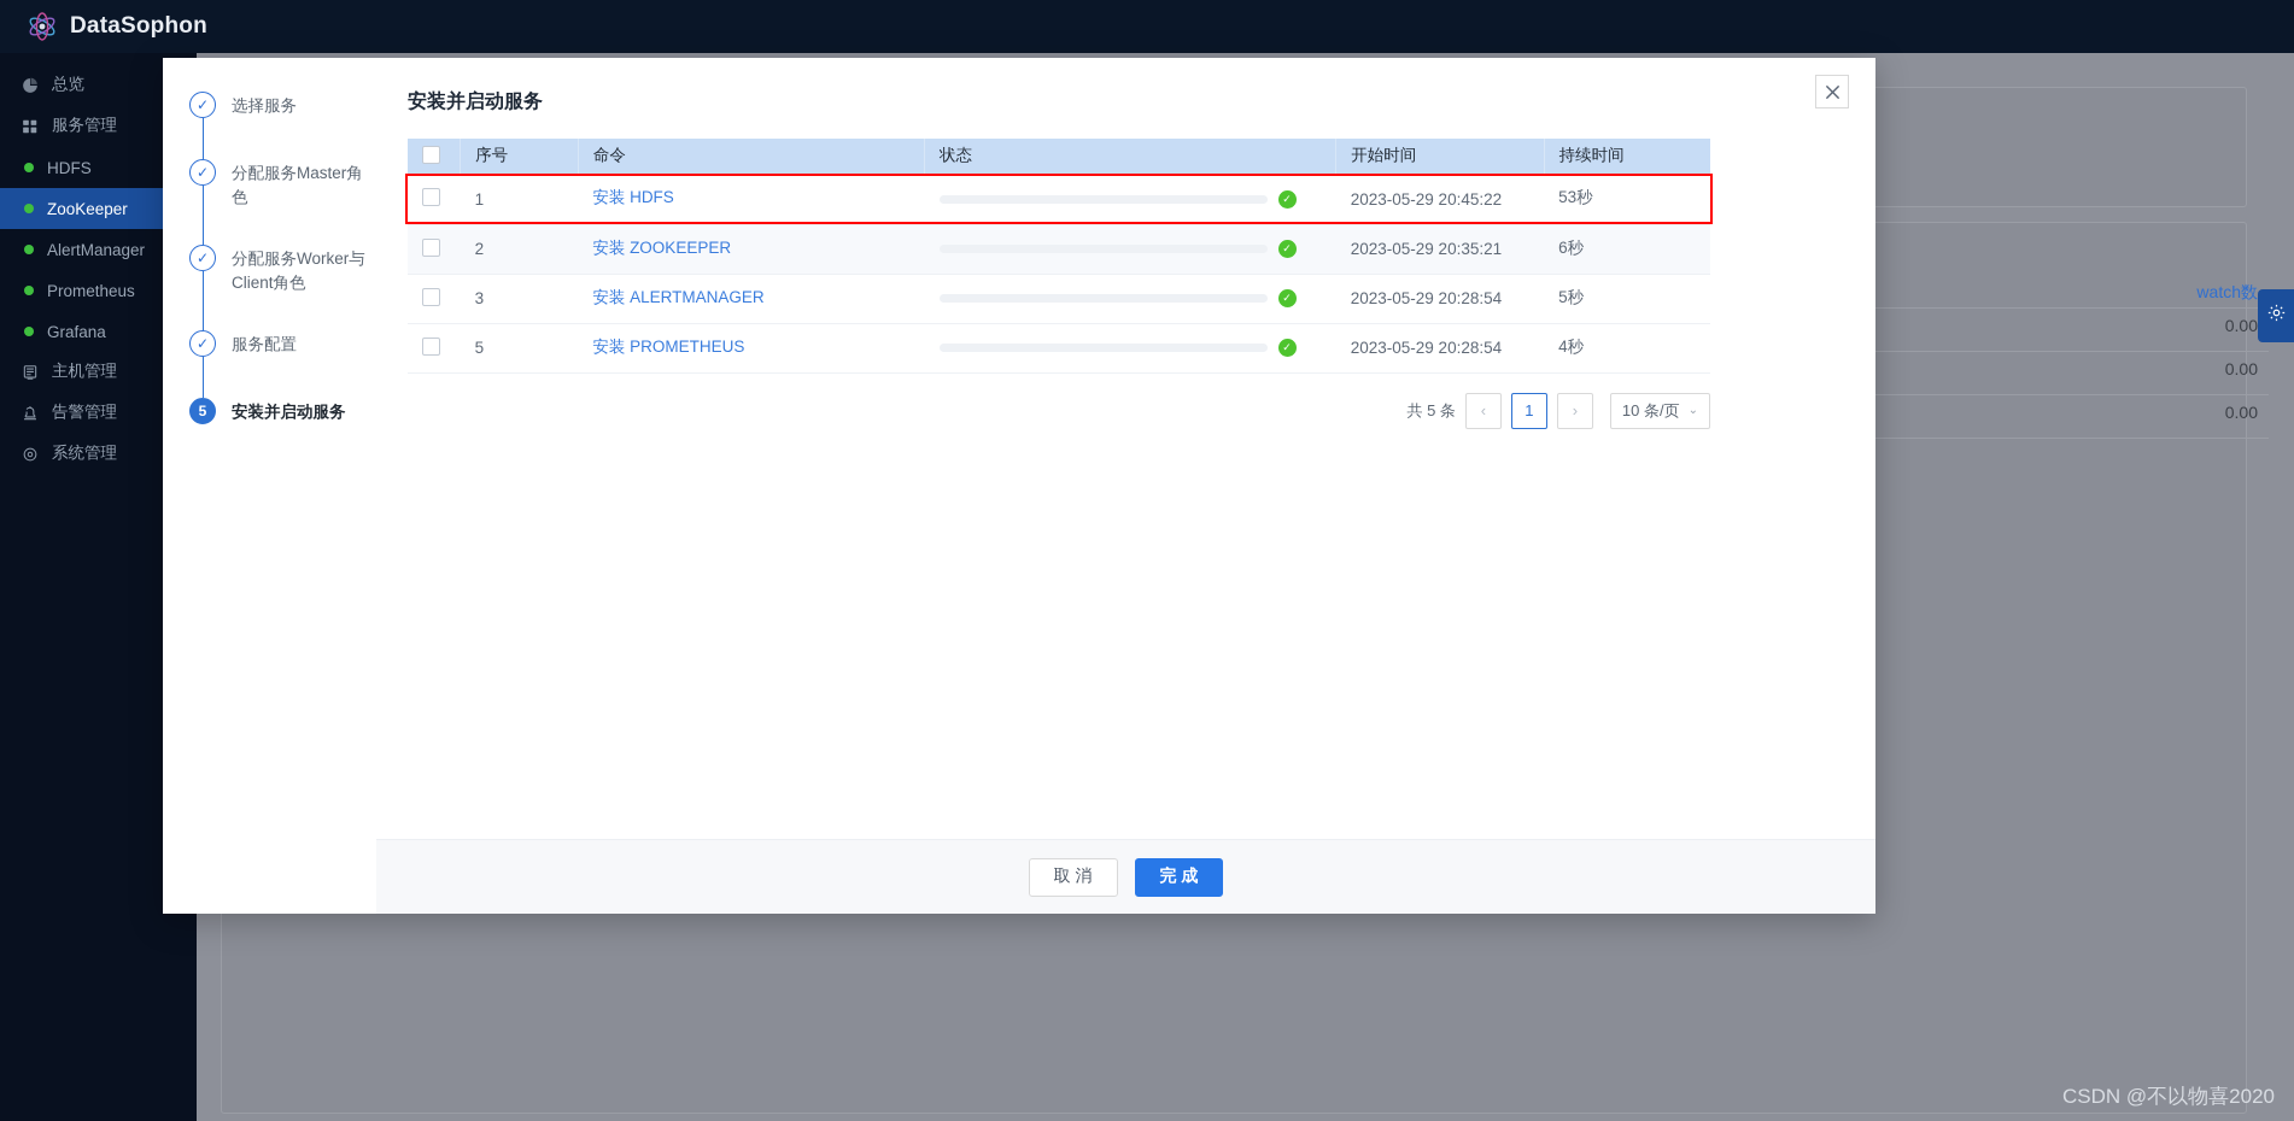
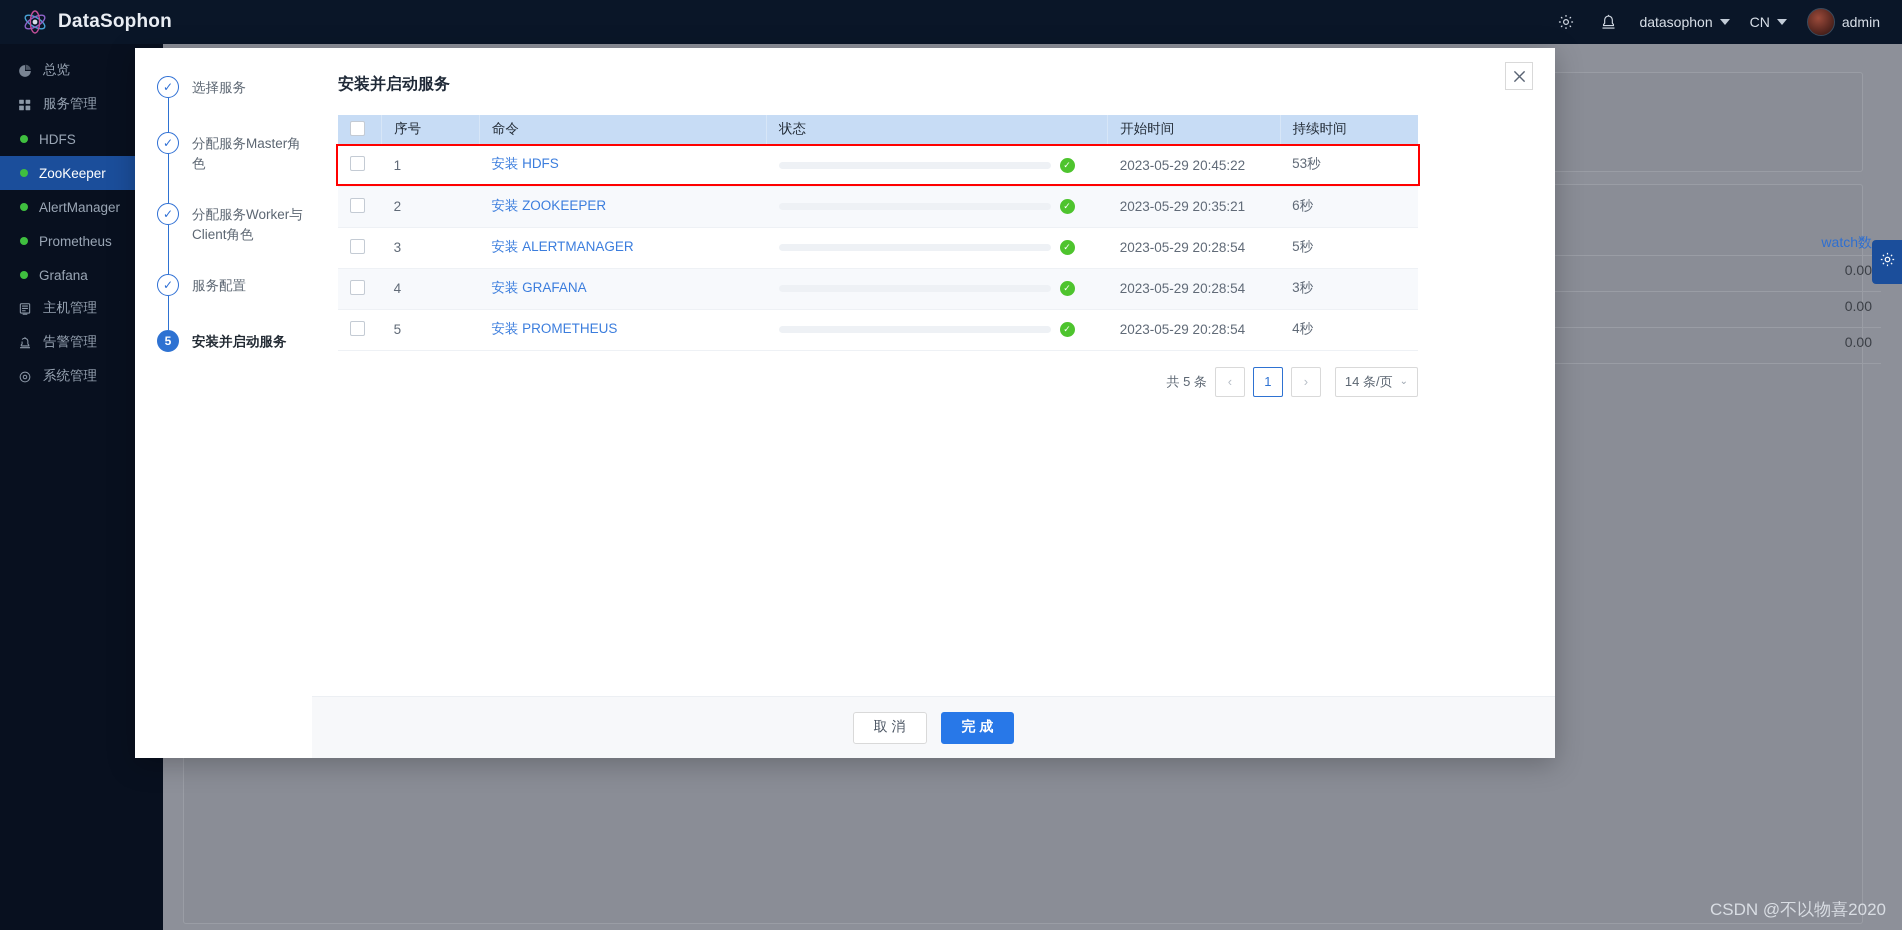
  DataSophon
+ datasophon
+ CN
+ admin
  总览
  服务管理
  HDFS
  ZooKeeper
  AlertManager
  Prometheus
  Grafana
  主机管理
  告警管理
  系统管理
  watch数
  0.00
  0.00
  0.00
  ✓
  选择服务
  ✓
  分配服务Master角色
  ✓
  分配服务Worker与Client角色
  ✓
  服务配置
  5
  安装并启动服务
  安装并启动服务
  	序号	命令	状态	开始时间	持续时间
  	1	安装 HDFS	✓	2023-05-29 20:45:22	53秒
  	2	安装 ZOOKEEPER	✓	2023-05-29 20:35:21	6秒
  	3	安装 ALERTMANAGER	✓	2023-05-29 20:28:54	5秒
+ 	4	安装 GRAFANA	✓	2023-05-29 20:28:54	3秒
  	5	安装 PROMETHEUS	✓	2023-05-29 20:28:54	4秒
  共 5 条
  ‹
  1
  ›
- 10 条/页
+ 14 条/页
  ⌄
  取 消
  完 成
  CSDN @不以物喜2020
